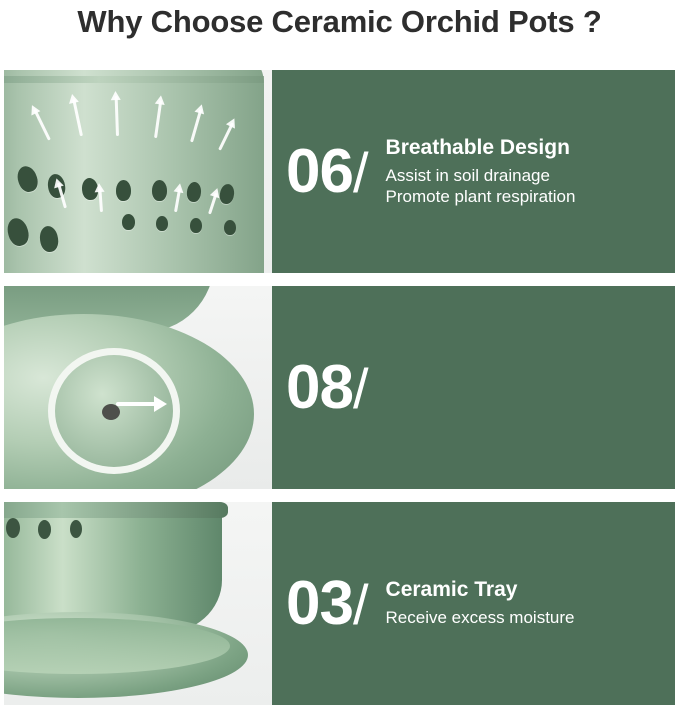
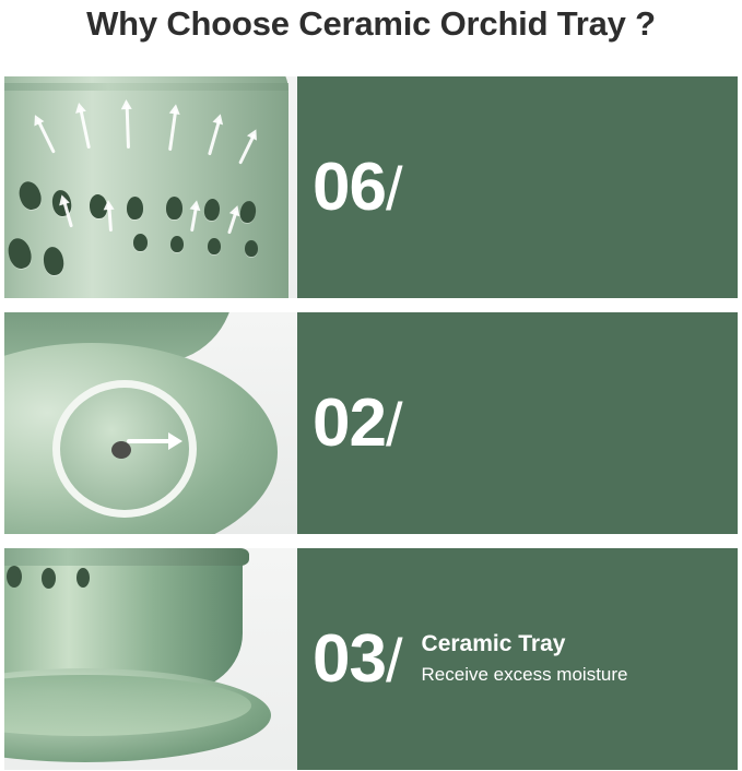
- Why Choose Ceramic Orchid Pots ?
+ Why Choose Ceramic Orchid Tray ?
  06/
- Breathable Design
- Assist in soil drainage
- Promote plant respiration
- 08/
+ 02/
  03/
  Ceramic Tray
  Receive excess moisture
